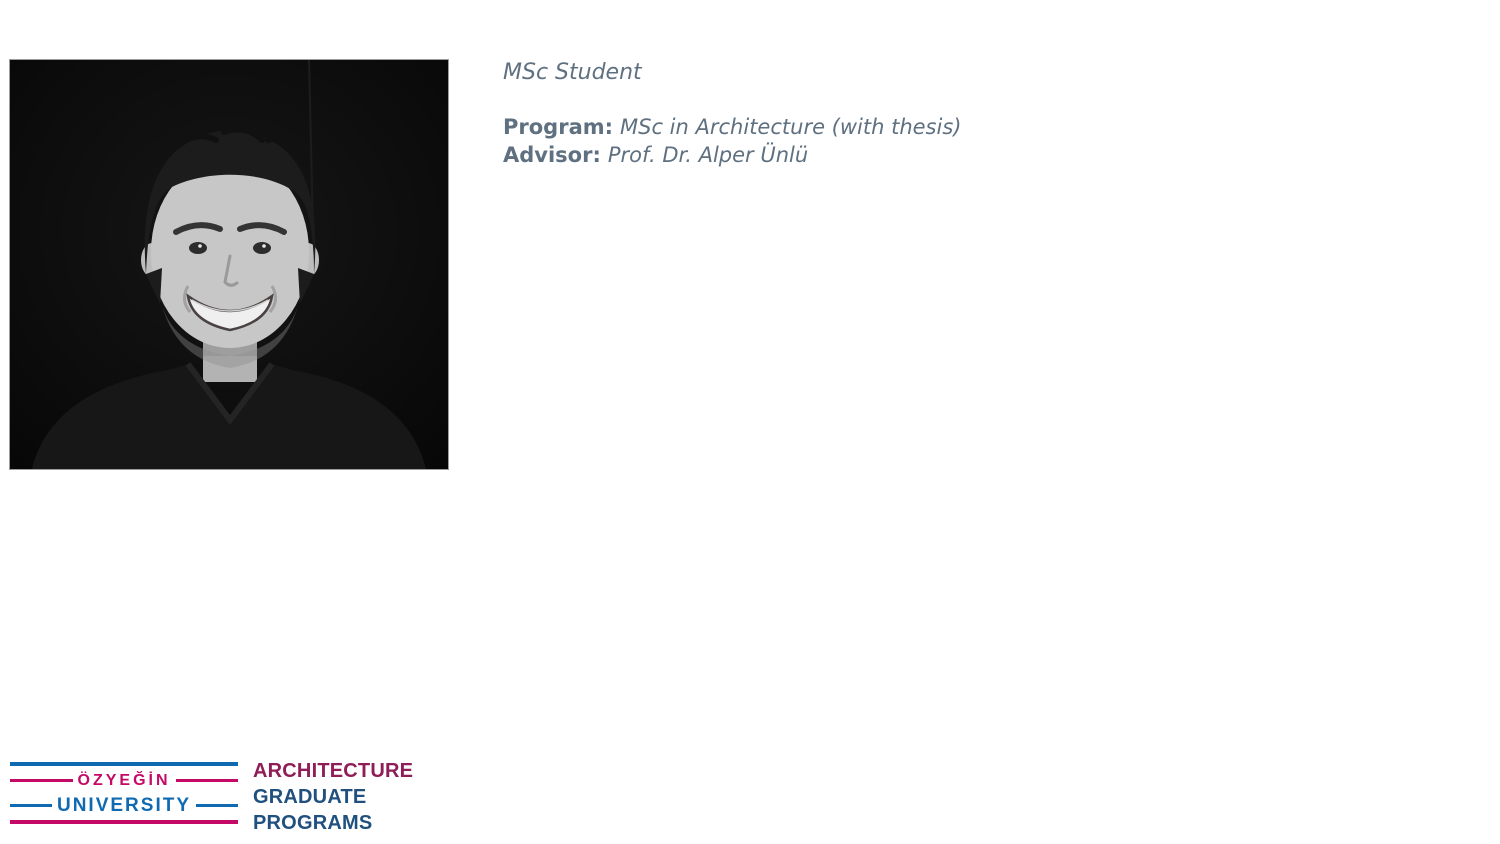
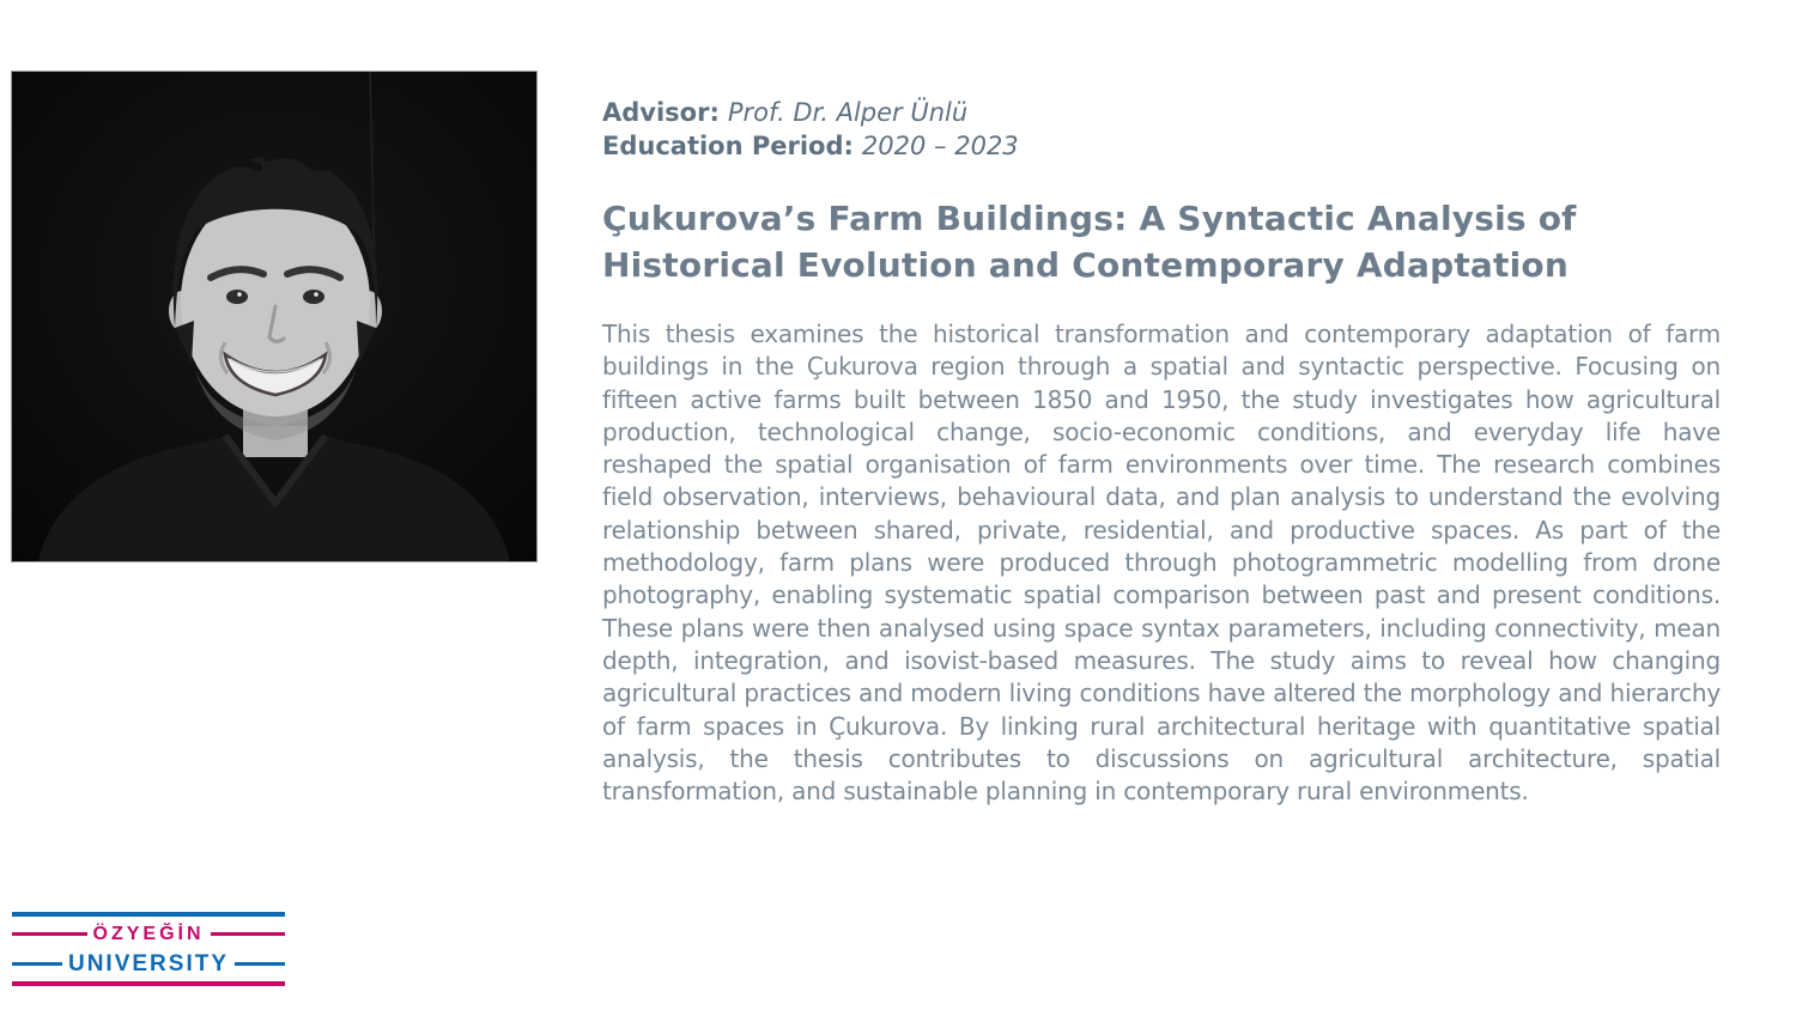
- MSc Student
- Program: MSc in Architecture (with thesis)
  Advisor: Prof. Dr. Alper Ünlü
+ Education Period: 2020 – 2023
+ Çukurova’s Farm Buildings: A Syntactic Analysis of Historical Evolution and Contemporary Adaptation
+ This thesis examines the historical transformation and contemporary adaptation of farm buildings in the Çukurova region through a spatial and syntactic perspective. Focusing on fifteen active farms built between 1850 and 1950, the study investigates how agricultural production, technological change, socio-economic conditions, and everyday life have reshaped the spatial organisation of farm environments over time. The research combines field observation, interviews, behavioural data, and plan analysis to understand the evolving relationship between shared, private, residential, and productive spaces. As part of the methodology, farm plans were produced through photogrammetric modelling from drone photography, enabling systematic spatial comparison between past and present conditions. These plans were then analysed using space syntax parameters, including connectivity, mean depth, integration, and isovist-based measures. The study aims to reveal how changing agricultural practices and modern living conditions have altered the morphology and hierarchy of farm spaces in Çukurova. By linking rural architectural heritage with quantitative spatial analysis, the thesis contributes to discussions on agricultural architecture, spatial transformation, and sustainable planning in contemporary rural environments.
  ÖZYEĞİN
  UNIVERSITY
- ARCHITECTURE
- GRADUATE
- PROGRAMS
